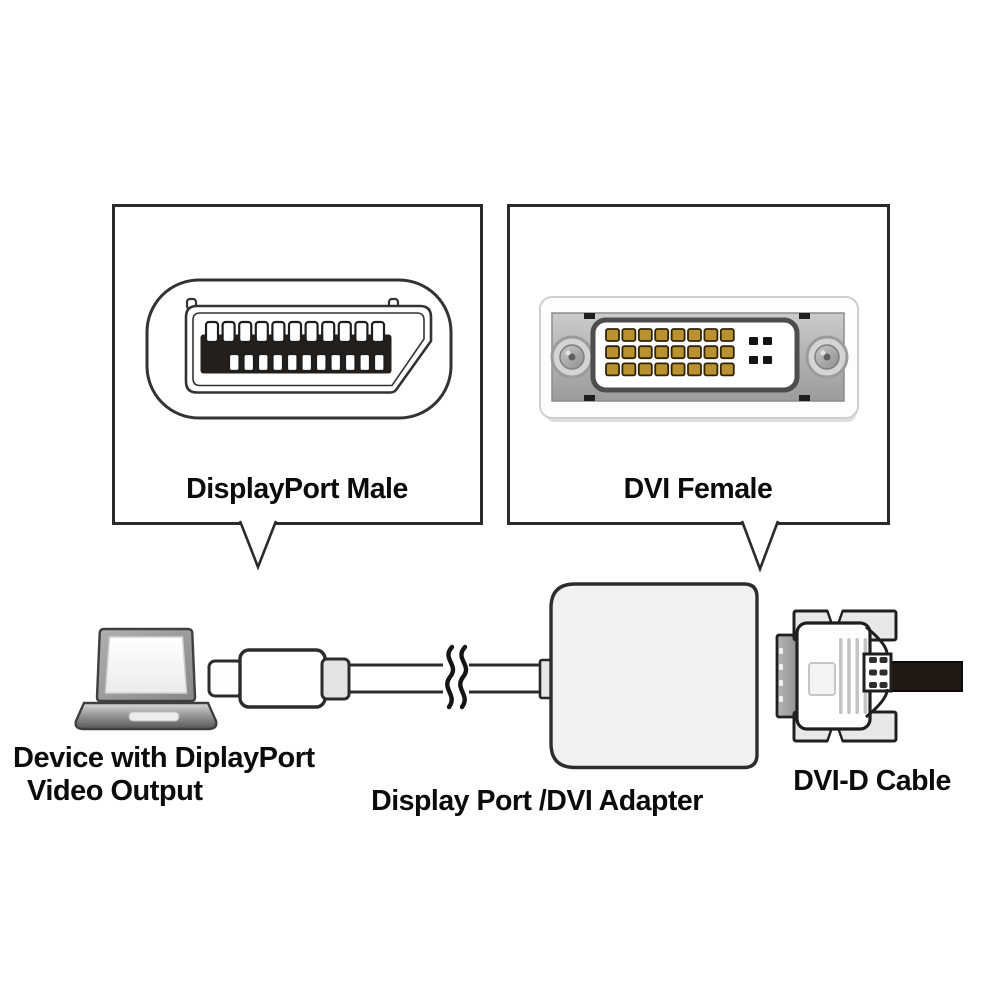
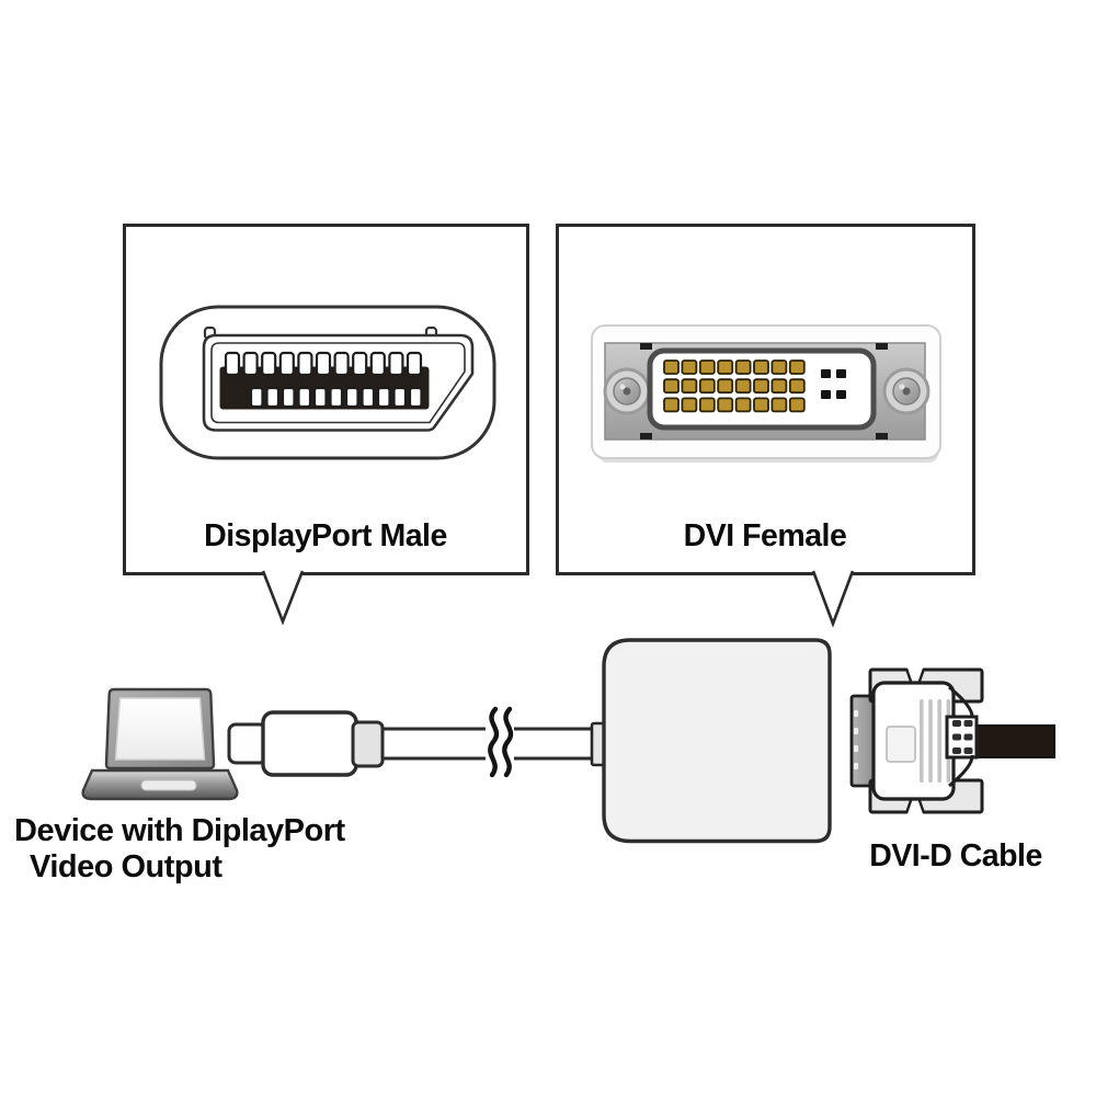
  DisplayPort Male
  DVI Female
  Device with DiplayPort
  Video Output
- Display Port /DVI Adapter
  DVI-D Cable
